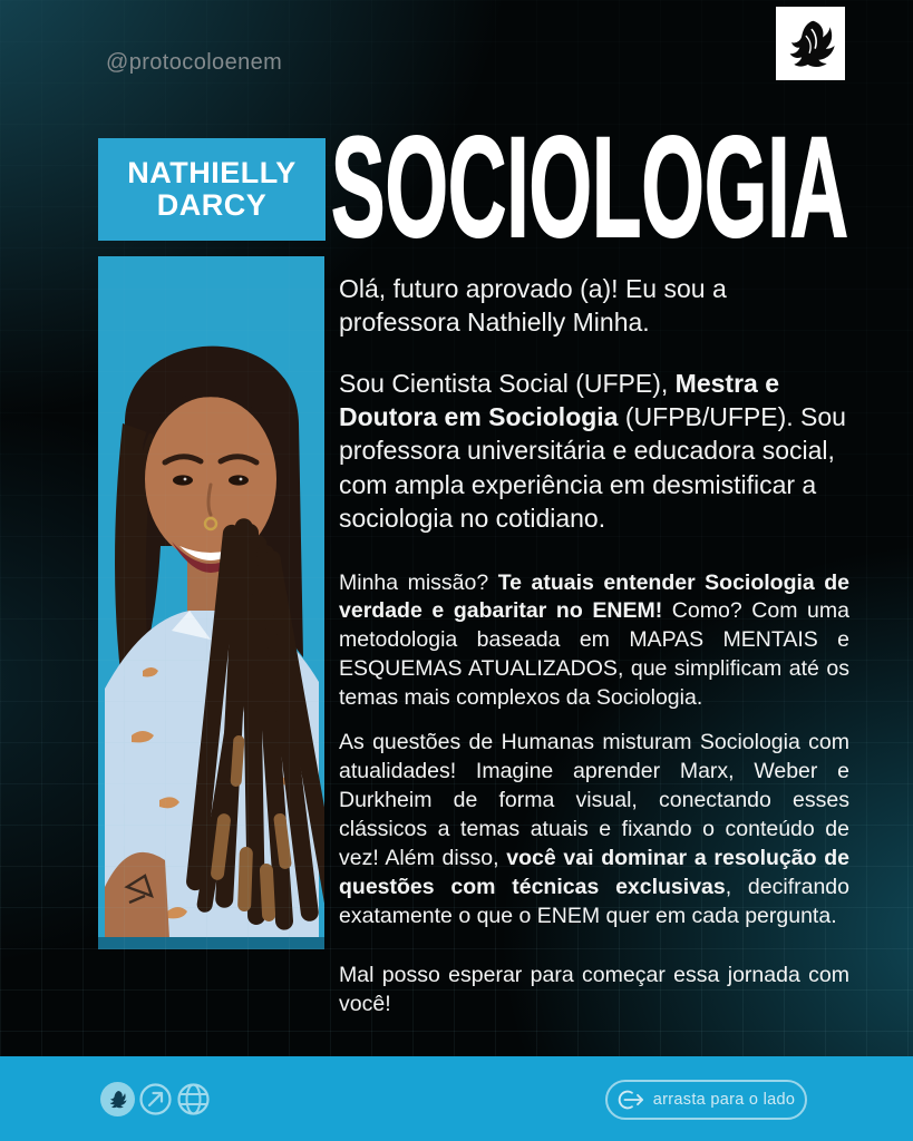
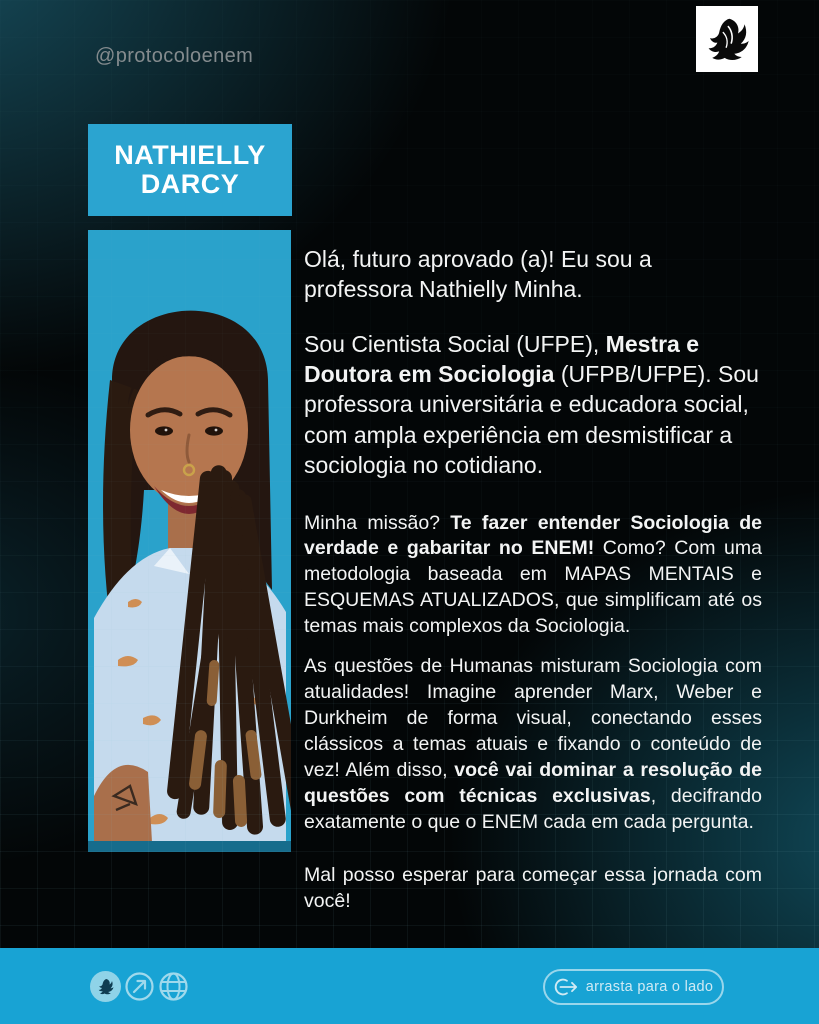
  @protocoloenem
  NATHIELLY
  DARCY
- SOCIOLOGIA
  Olá, futuro aprovado (a)! Eu sou a professora Nathielly Minha.
  Sou Cientista Social (UFPE), Mestra e Doutora em Sociologia (UFPB/UFPE). Sou professora universitária e educadora social, com ampla experiência em desmistificar a sociologia no cotidiano.
- Minha missão? Te atuais entender Sociologia de verdade e gabaritar no ENEM! Como? Com uma metodologia baseada em MAPAS MENTAIS e ESQUEMAS ATUALIZADOS, que simplificam até os temas mais complexos da Sociologia.
+ Minha missão? Te fazer entender Sociologia de verdade e gabaritar no ENEM! Como? Com uma metodologia baseada em MAPAS MENTAIS e ESQUEMAS ATUALIZADOS, que simplificam até os temas mais complexos da Sociologia.
- As questões de Humanas misturam Sociologia com atualidades! Imagine aprender Marx, Weber e Durkheim de forma visual, conectando esses clássicos a temas atuais e fixando o conteúdo de vez! Além disso, você vai dominar a resolução de questões com técnicas exclusivas, decifrando exatamente o que o ENEM quer em cada pergunta.
+ As questões de Humanas misturam Sociologia com atualidades! Imagine aprender Marx, Weber e Durkheim de forma visual, conectando esses clássicos a temas atuais e fixando o conteúdo de vez! Além disso, você vai dominar a resolução de questões com técnicas exclusivas, decifrando exatamente o que o ENEM cada em cada pergunta.
  Mal posso esperar para começar essa jornada com você!
  arrasta para o lado
